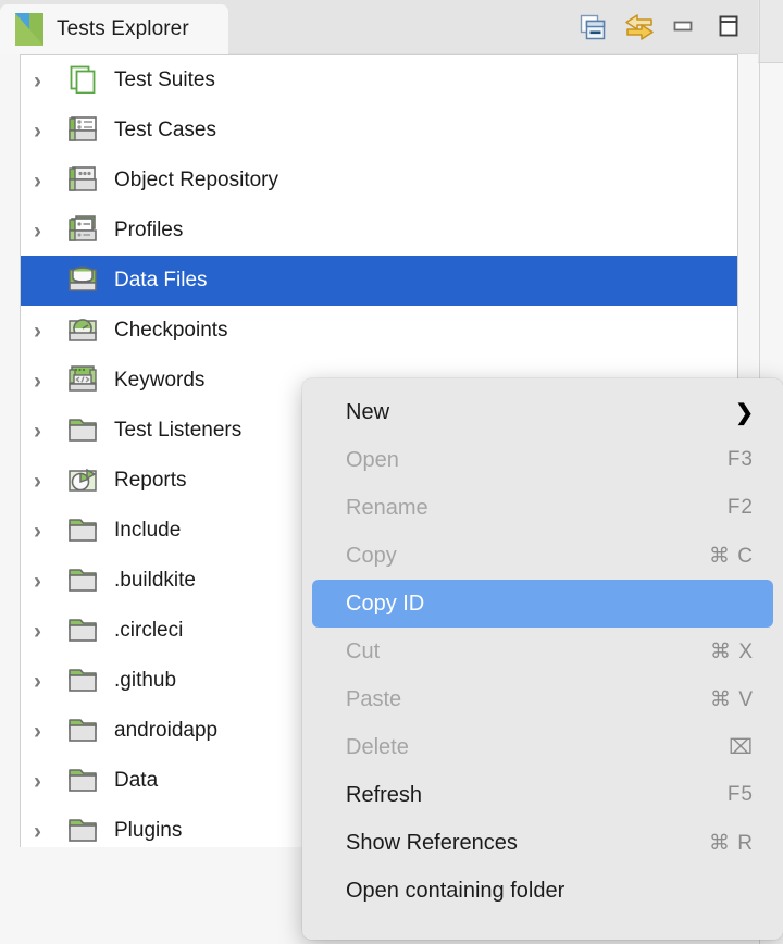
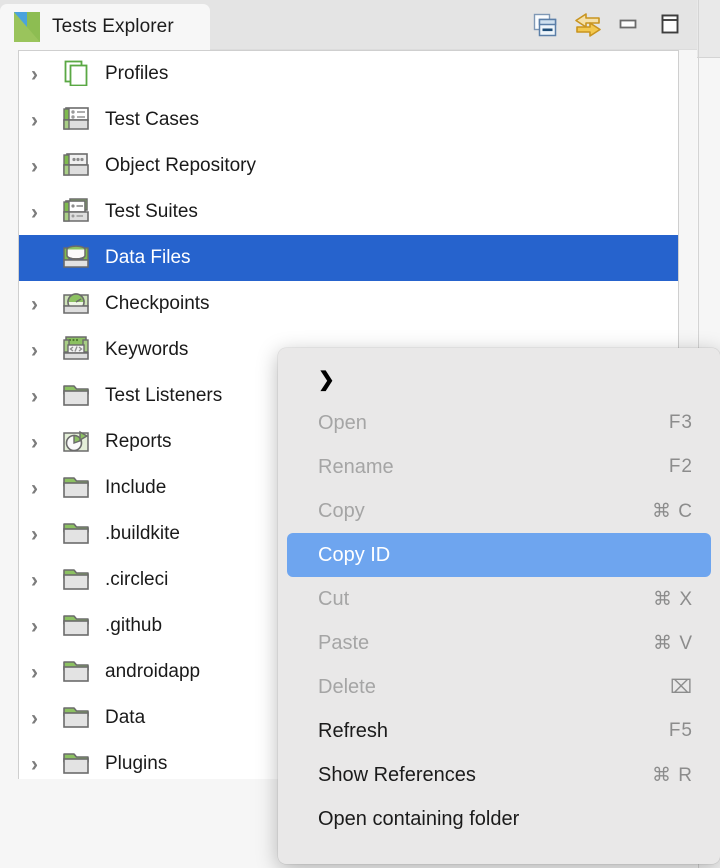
  Tests Explorer
  ›
- Test Suites
+ Profiles
  ›
  Test Cases
  ›
  Object Repository
  ›
- Profiles
+ Test Suites
  Data Files
  ›
  Checkpoints
  ›
  Keywords
  ›
  Test Listeners
  ›
  Reports
  ›
  Include
  ›
  .buildkite
  ›
  .circleci
  ›
  .github
  ›
  androidapp
  ›
  Data
  ›
  Plugins
- New
  ❯
  Open
  F3
  Rename
  F2
  Copy
  ⌘ C
  Copy ID
  Cut
  ⌘ X
  Paste
  ⌘ V
  Delete
  ⌧
  Refresh
  F5
  Show References
  ⌘ R
  Open containing folder
